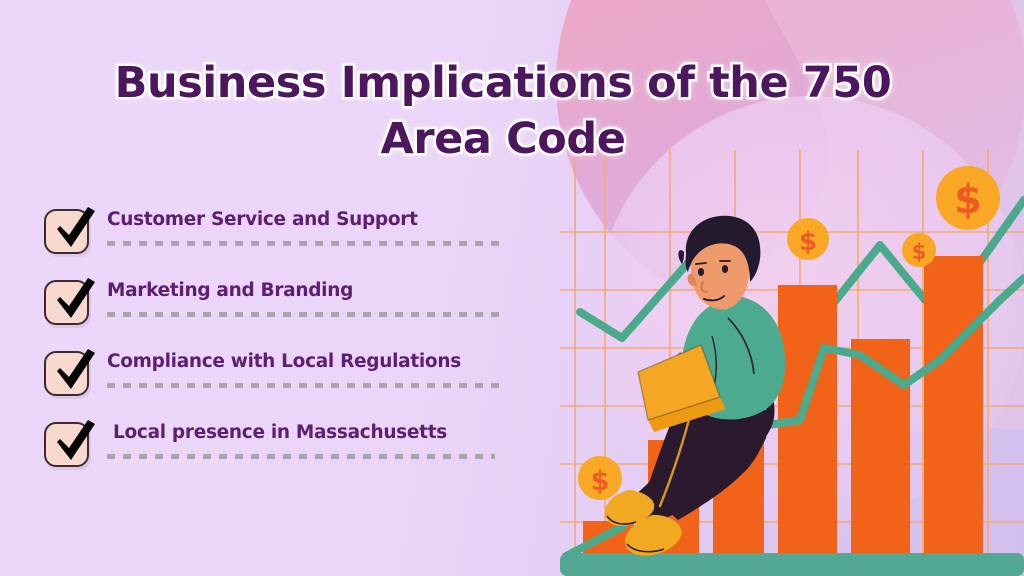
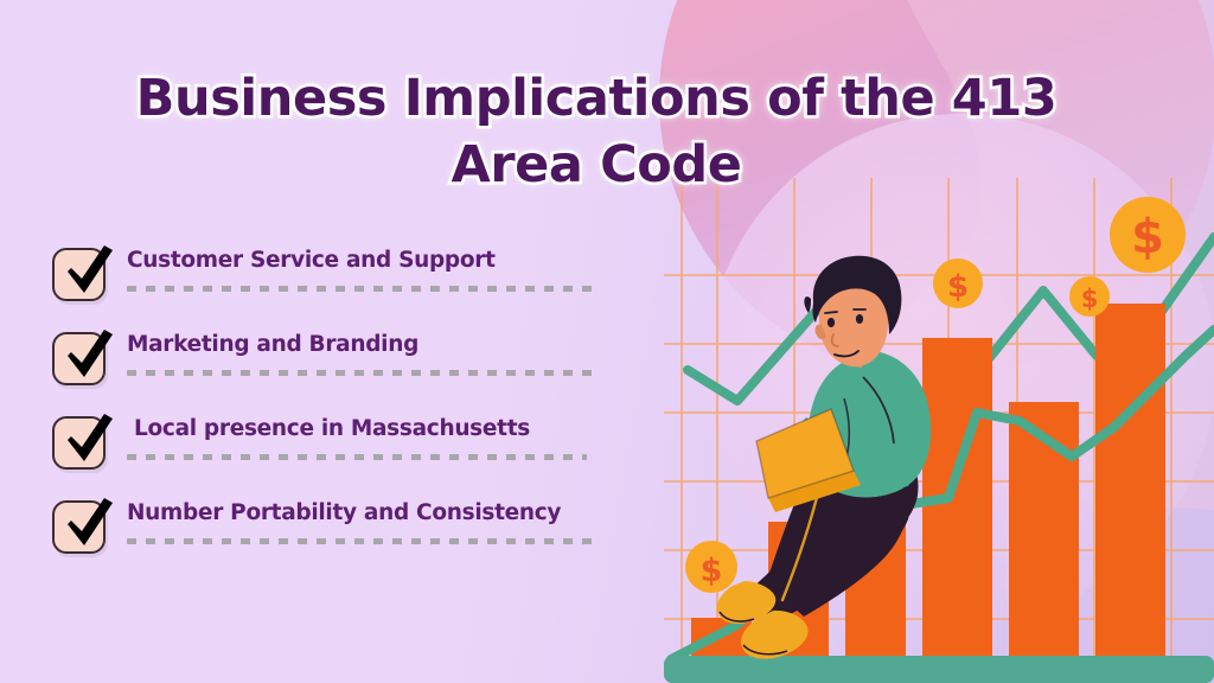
  $
  $
  $
  $
- Business Implications of the 750
+ Business Implications of the 413
  Area Code
  Customer Service and Support
  Marketing and Branding
- Compliance with Local Regulations
  Local presence in Massachusetts
+ Number Portability and Consistency
